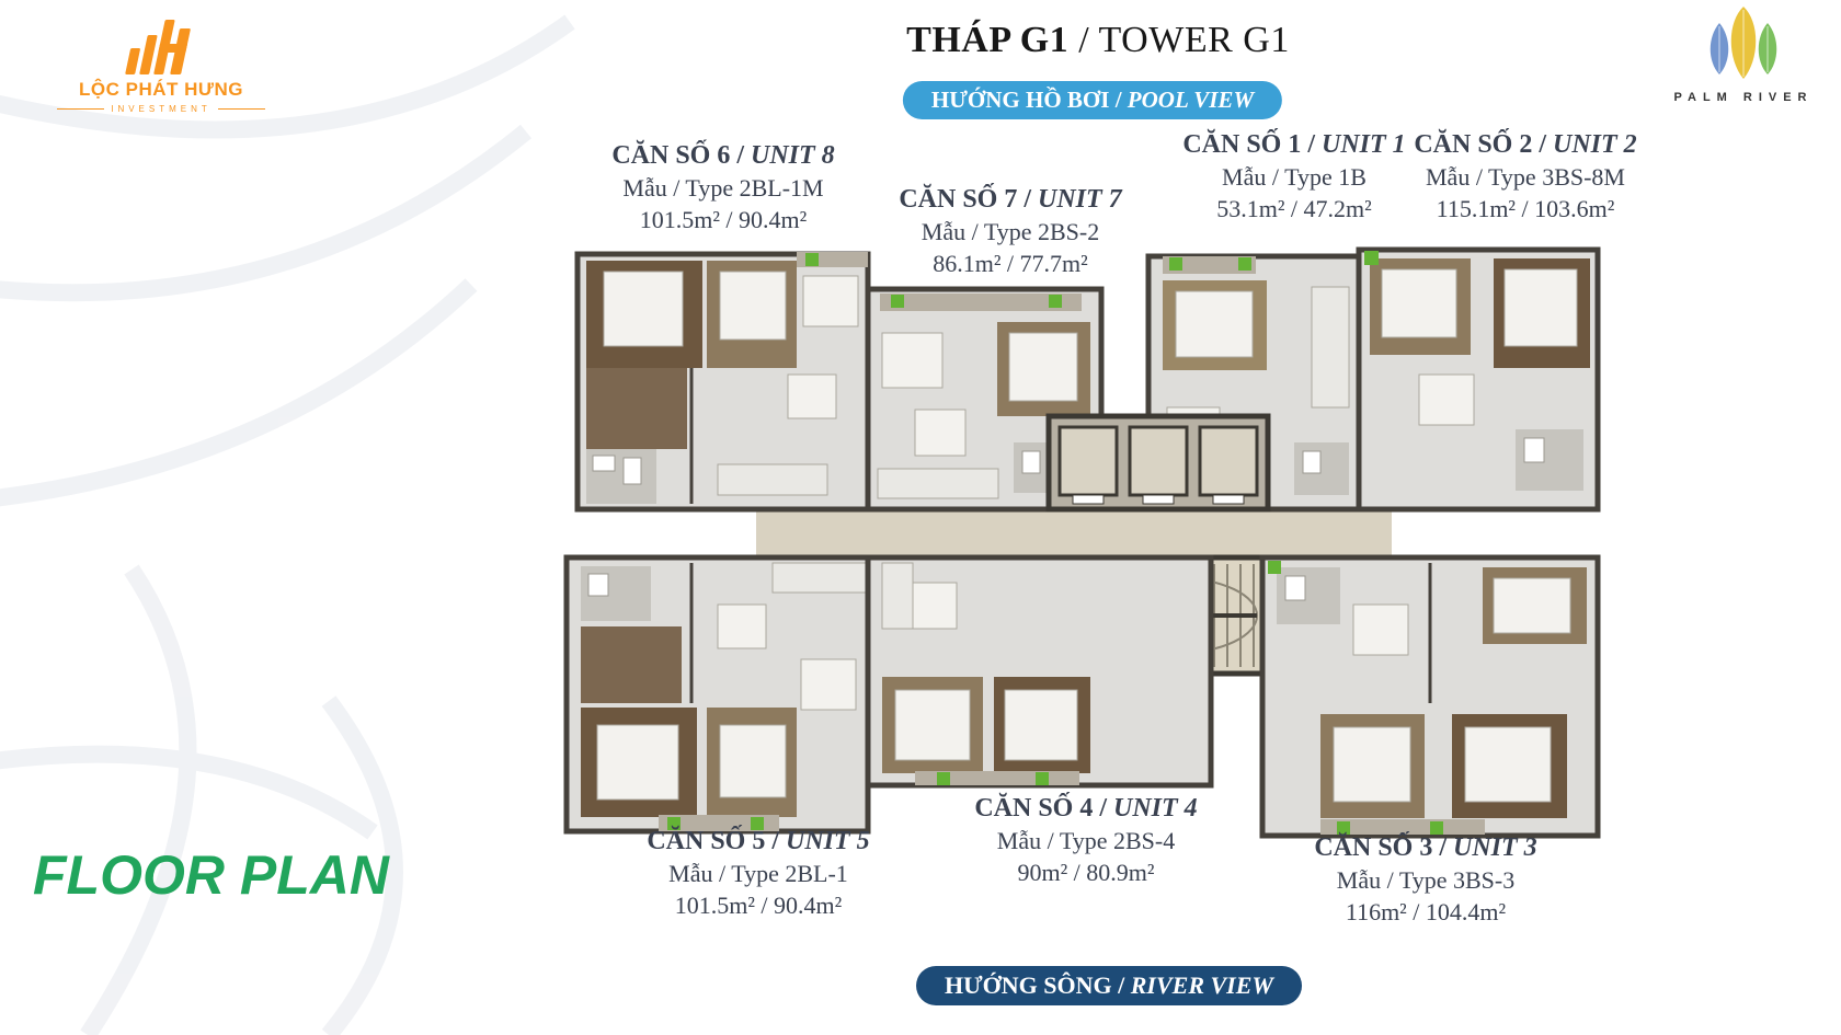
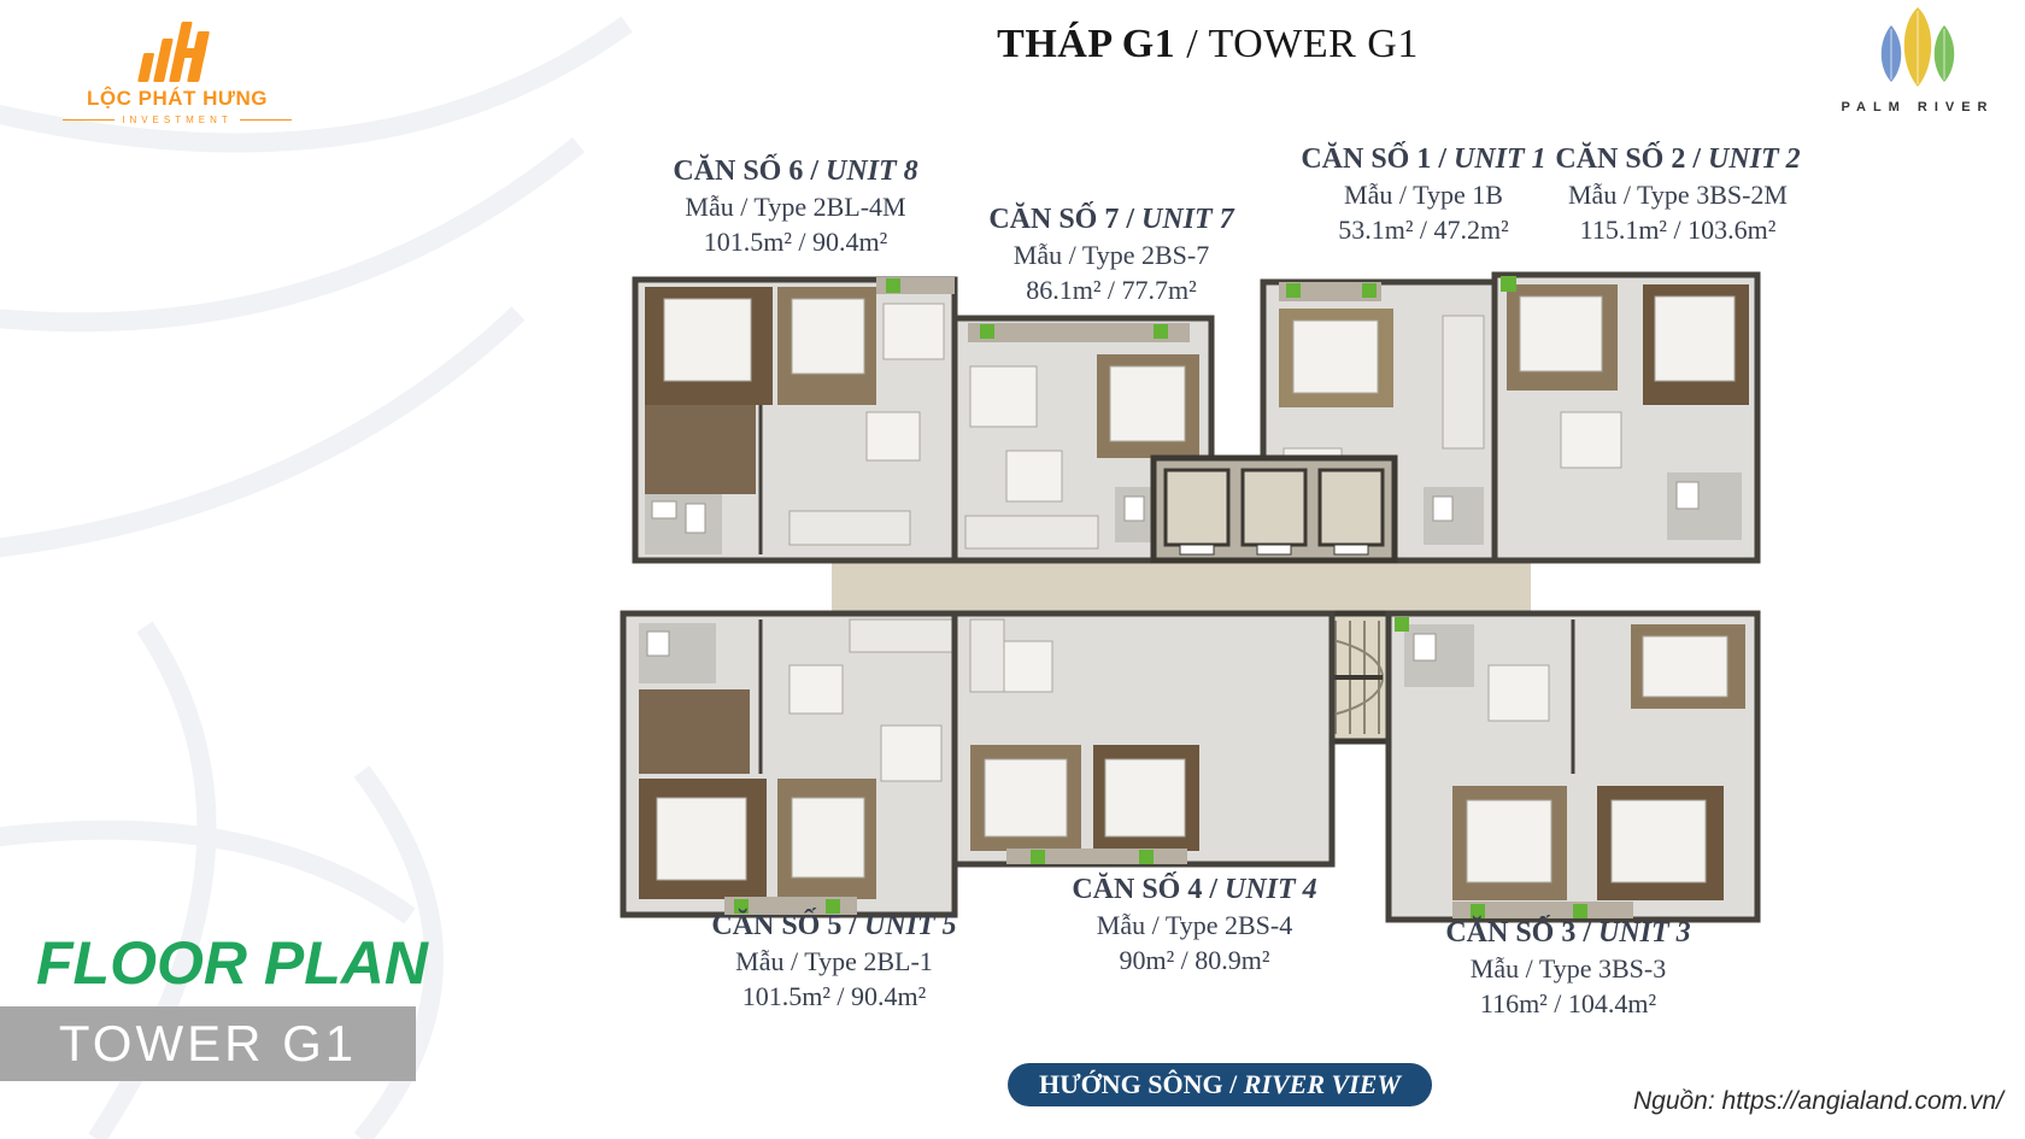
  LỘC PHÁT HƯNG
  INVESTMENT
  PALM RIVER
  THÁP G1 / TOWER G1
- HƯỚNG HỒ BƠI / POOL VIEW
  HƯỚNG SÔNG / RIVER VIEW
  CĂN SỐ 6 / UNIT 8
- Mẫu / Type 2BL-1M
+ Mẫu / Type 2BL-4M
  101.5m² / 90.4m²
  CĂN SỐ 7 / UNIT 7
- Mẫu / Type 2BS-2
+ Mẫu / Type 2BS-7
  86.1m² / 77.7m²
  CĂN SỐ 1 / UNIT 1
  Mẫu / Type 1B
  53.1m² / 47.2m²
  CĂN SỐ 2 / UNIT 2
- Mẫu / Type 3BS-8M
+ Mẫu / Type 3BS-2M
  115.1m² / 103.6m²
  CĂN SỐ 5 / UNIT 5
  Mẫu / Type 2BL-1
  101.5m² / 90.4m²
  CĂN SỐ 4 / UNIT 4
  Mẫu / Type 2BS-4
  90m² / 80.9m²
  CĂN SỐ 3 / UNIT 3
  Mẫu / Type 3BS-3
  116m² / 104.4m²
  FLOOR PLAN
+ TOWER G1
+ Nguồn: https://angialand.com.vn/
